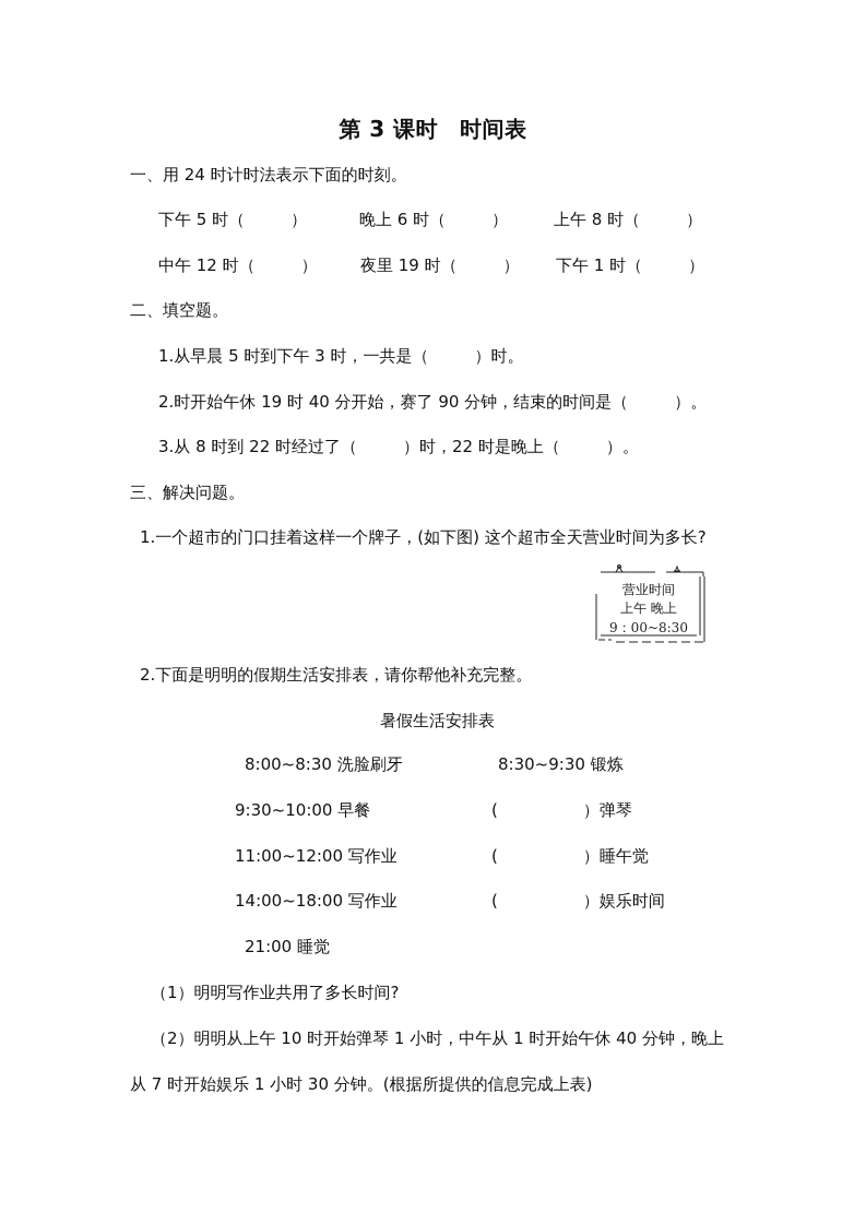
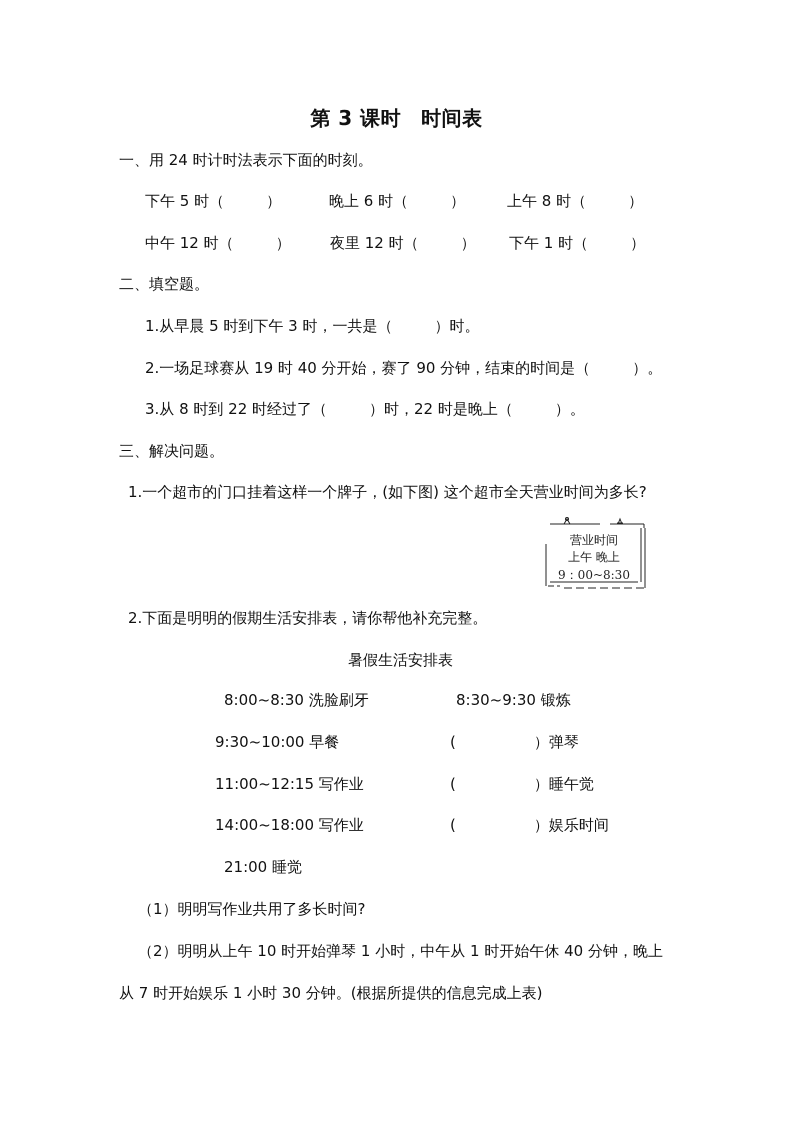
  第 3 课时 时间表
  一、用 24 时计时法表示下面的时刻。
  下午 5 时（ ）
  晚上 6 时（ ）
  上午 8 时（ ）
  中午 12 时（ ）
- 夜里 19 时（ ）
+ 夜里 12 时（ ）
  下午 1 时（ ）
  二、填空题。
  1.从早晨 5 时到下午 3 时，一共是（ ）时。
- 2.时开始午休 19 时 40 分开始，赛了 90 分钟，结束的时间是（ ）。
+ 2.一场足球赛从 19 时 40 分开始，赛了 90 分钟，结束的时间是（ ）。
  3.从 8 时到 22 时经过了（ ）时，22 时是晚上（ ）。
  三、解决问题。
  1.一个超市的门口挂着这样一个牌子，(如下图) 这个超市全天营业时间为多长?
  营业时间
  上午 晚上
  9：00~8:30
  2.下面是明明的假期生活安排表，请你帮他补充完整。
  暑假生活安排表
  8:00~8:30 洗脸刷牙
  9:30~10:00 早餐
- 11:00~12:00 写作业
+ 11:00~12:15 写作业
  14:00~18:00 写作业
  21:00 睡觉
  8:30~9:30 锻炼
  ( ）弹琴
  ( ）睡午觉
  ( ）娱乐时间
  （1）明明写作业共用了多长时间?
  （2）明明从上午 10 时开始弹琴 1 小时，中午从 1 时开始午休 40 分钟，晚上
  从 7 时开始娱乐 1 小时 30 分钟。(根据所提供的信息完成上表)
